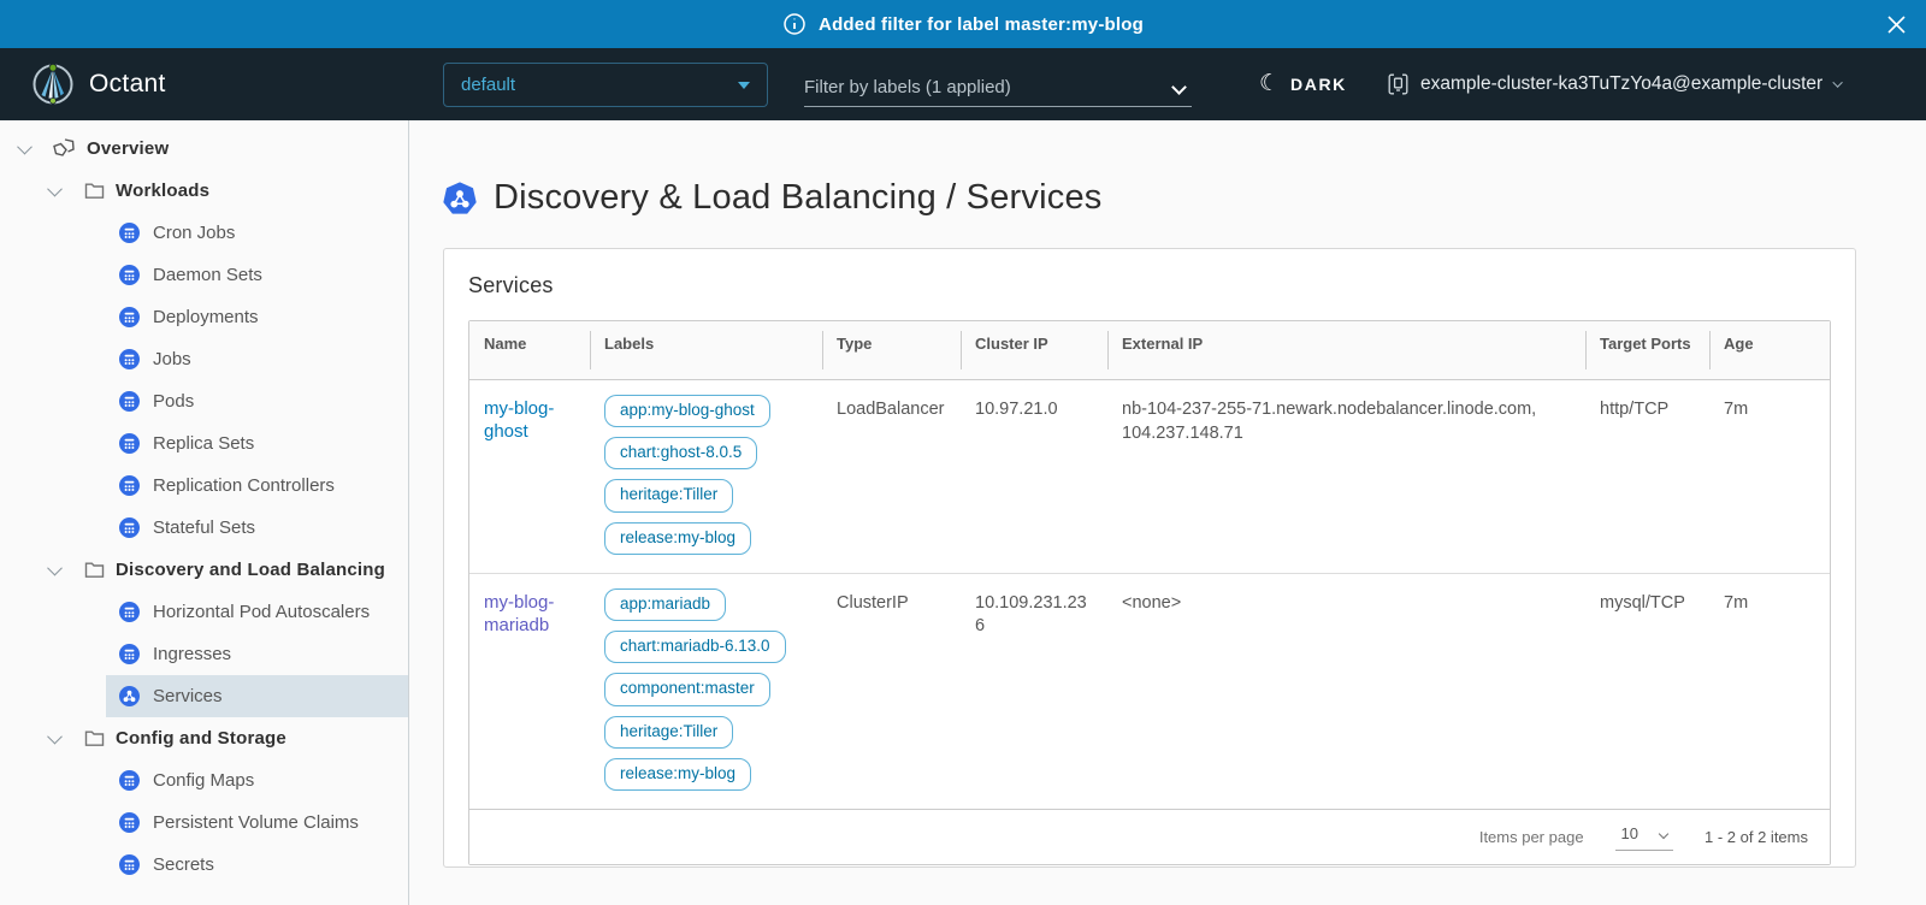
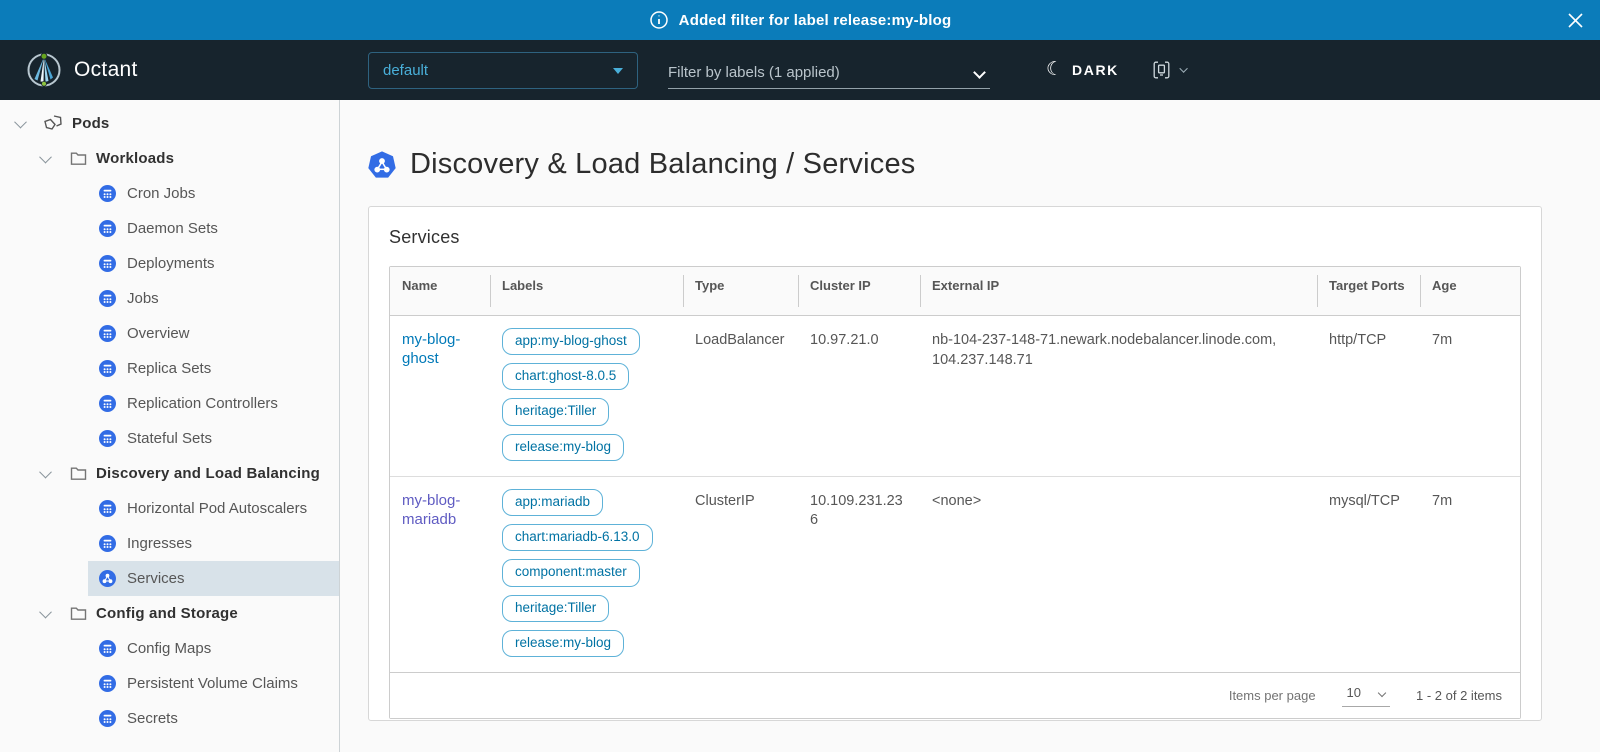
- Added filter for label master:my-blog
+ Added filter for label release:my-blog
  Octant
  default
  Filter by labels (1 applied)
  ☾
  DARK
- example-cluster-ka3TuTzYo4a@example-cluster
- Overview
+ Pods
  Workloads
  Cron Jobs
  Daemon Sets
  Deployments
  Jobs
- Pods
+ Overview
  Replica Sets
  Replication Controllers
  Stateful Sets
  Discovery and Load Balancing
  Horizontal Pod Autoscalers
  Ingresses
  Services
  Config and Storage
  Config Maps
  Persistent Volume Claims
  Secrets
  Discovery & Load Balancing / Services
  Services
  Name
  Labels
  Type
  Cluster IP
  External IP
  Target Ports
  Age
  my-blog-ghost
  app:my-blog-ghost
  chart:ghost-8.0.5
  heritage:Tiller
  release:my-blog
  LoadBalancer
  10.97.21.0
- nb-104-237-255-71.newark.nodebalancer.linode.com, 104.237.148.71
+ nb-104-237-148-71.newark.nodebalancer.linode.com, 104.237.148.71
  http/TCP
  7m
  my-blog-mariadb
  app:mariadb
  chart:mariadb-6.13.0
  component:master
  heritage:Tiller
  release:my-blog
  ClusterIP
  10.109.231.236
  <none>
  mysql/TCP
  7m
  Items per page
  10
  1 - 2 of 2 items
